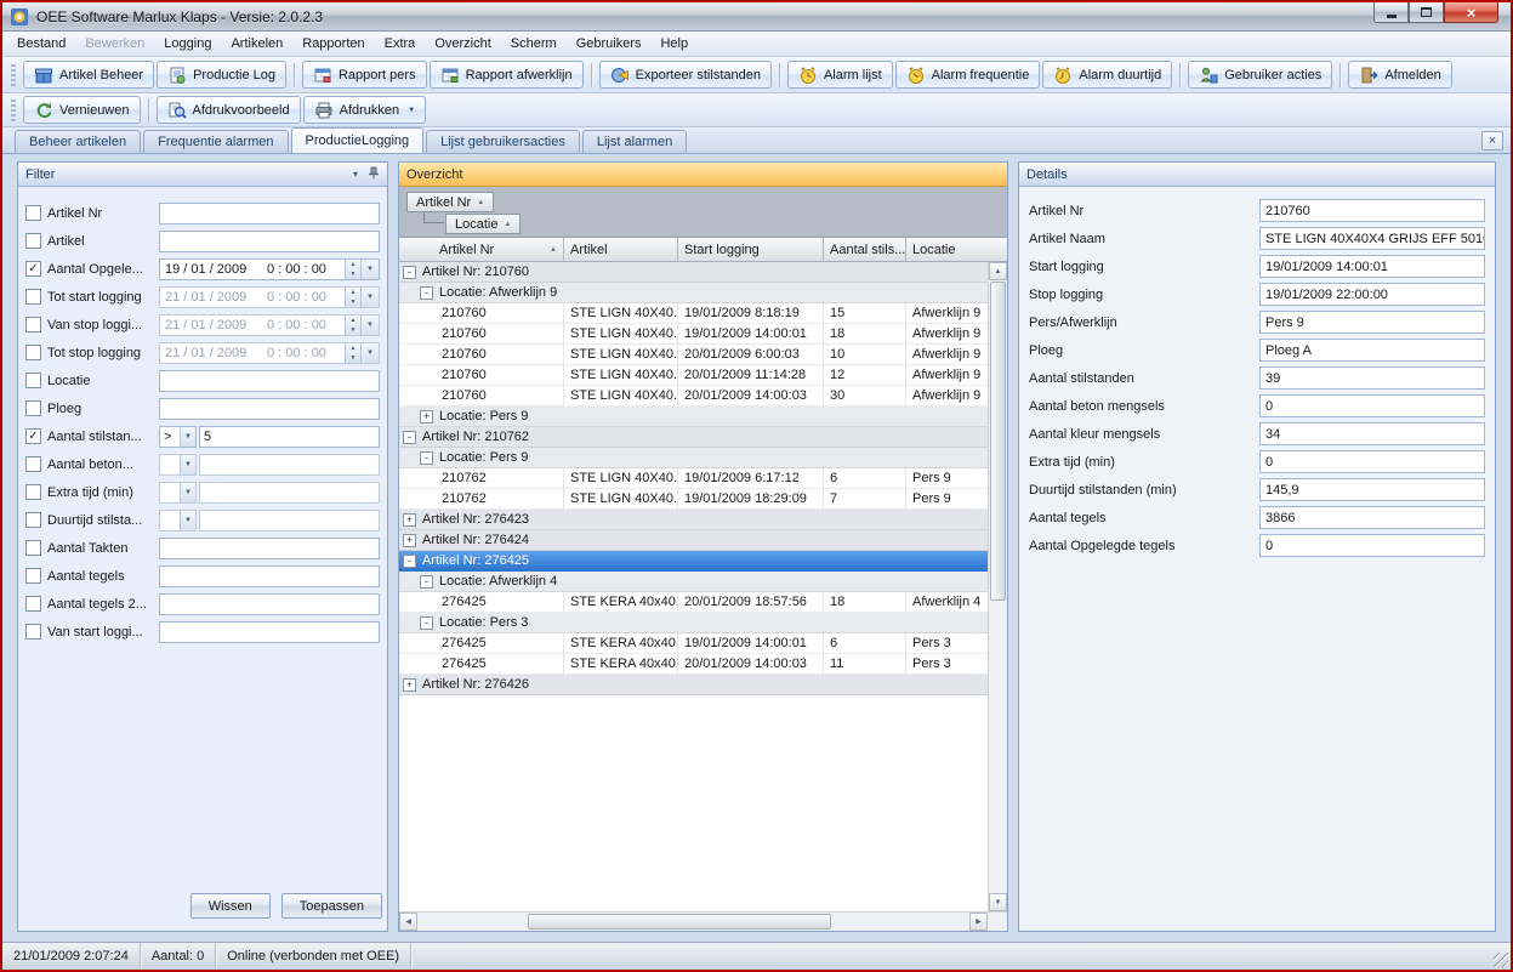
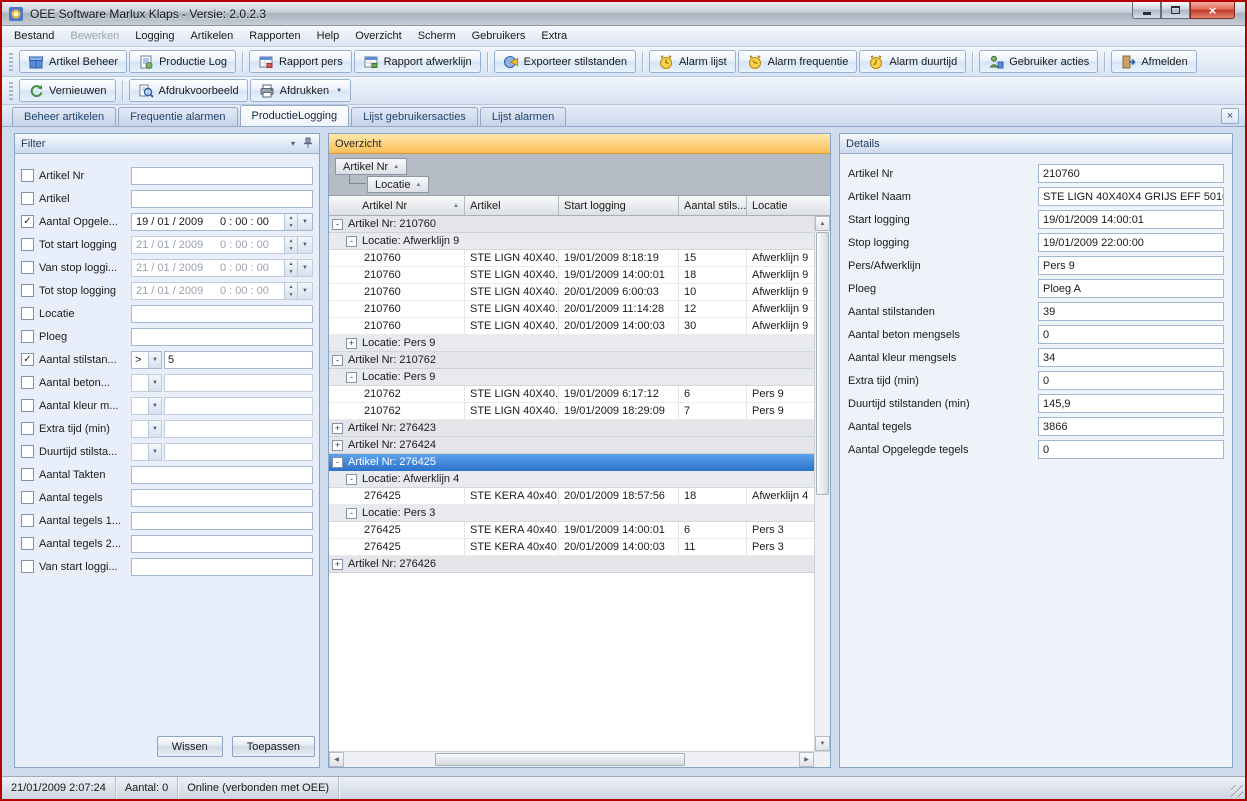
  OEE Software Marlux Klaps - Versie: 2.0.2.3
  ×
  Bestand
  Bewerken
  Logging
  Artikelen
  Rapporten
- Extra
+ Help
  Overzicht
  Scherm
  Gebruikers
- Help
+ Extra
  Artikel Beheer
  Productie Log
  Rapport pers
  Rapport afwerklijn
  Exporteer stilstanden
  Alarm lijst
  Alarm frequentie
  Alarm duurtijd
  Gebruiker acties
  Afmelden
  Vernieuwen
  Afdrukvoorbeeld
  Afdrukken
  Beheer artikelen
  Frequentie alarmen
  ProductieLogging
  Lijst gebruikersacties
  Lijst alarmen
  ×
  Filter
  ▾
  Artikel Nr
  Artikel
  ✓
  Aantal Opgele...
  19 / 01 / 2009
  0 : 00 : 00
  Tot start logging
  21 / 01 / 2009
  0 : 00 : 00
  Van stop loggi...
  21 / 01 / 2009
  0 : 00 : 00
  Tot stop logging
  21 / 01 / 2009
  0 : 00 : 00
  Locatie
  Ploeg
  ✓
  Aantal stilstan...
  >
  5
  Aantal beton...
+ Aantal kleur m...
  Extra tijd (min)
  Duurtijd stilsta...
  Aantal Takten
  Aantal tegels
+ Aantal tegels 1...
  Aantal tegels 2...
  Van start loggi...
  Wissen
  Toepassen
  Overzicht
  Artikel Nr
  Locatie
  Artikel Nr
  Artikel
  Start logging
  Aantal stils...
  Locatie
  -
  Artikel Nr: 210760
  -
  Locatie: Afwerklijn 9
  210760
  STE LIGN 40X40.
  19/01/2009 8:18:19
  15
  Afwerklijn 9
  210760
  STE LIGN 40X40.
  19/01/2009 14:00:01
  18
  Afwerklijn 9
  210760
  STE LIGN 40X40.
  20/01/2009 6:00:03
  10
  Afwerklijn 9
  210760
  STE LIGN 40X40.
  20/01/2009 11:14:28
  12
  Afwerklijn 9
  210760
  STE LIGN 40X40.
  20/01/2009 14:00:03
  30
  Afwerklijn 9
  +
  Locatie: Pers 9
  -
  Artikel Nr: 210762
  -
  Locatie: Pers 9
  210762
  STE LIGN 40X40.
  19/01/2009 6:17:12
  6
  Pers 9
  210762
  STE LIGN 40X40.
  19/01/2009 18:29:09
  7
  Pers 9
  +
  Artikel Nr: 276423
  +
  Artikel Nr: 276424
  -
  Artikel Nr: 276425
  -
  Locatie: Afwerklijn 4
  276425
  STE KERA 40x40.
  20/01/2009 18:57:56
  18
  Afwerklijn 4
  -
  Locatie: Pers 3
  276425
  STE KERA 40x40.
  19/01/2009 14:00:01
  6
  Pers 3
  276425
  STE KERA 40x40.
  20/01/2009 14:00:03
  11
  Pers 3
  +
  Artikel Nr: 276426
  Details
  Artikel Nr
  210760
  Artikel Naam
  STE LIGN 40X40X4 GRIJS EFF 501
  Start logging
  19/01/2009 14:00:01
  Stop logging
  19/01/2009 22:00:00
  Pers/Afwerklijn
  Pers 9
  Ploeg
  Ploeg A
  Aantal stilstanden
  39
  Aantal beton mengsels
  0
  Aantal kleur mengsels
  34
  Extra tijd (min)
  0
  Duurtijd stilstanden (min)
  145,9
  Aantal tegels
  3866
  Aantal Opgelegde tegels
  0
  21/01/2009 2:07:24
  Aantal: 0
  Online (verbonden met OEE)
